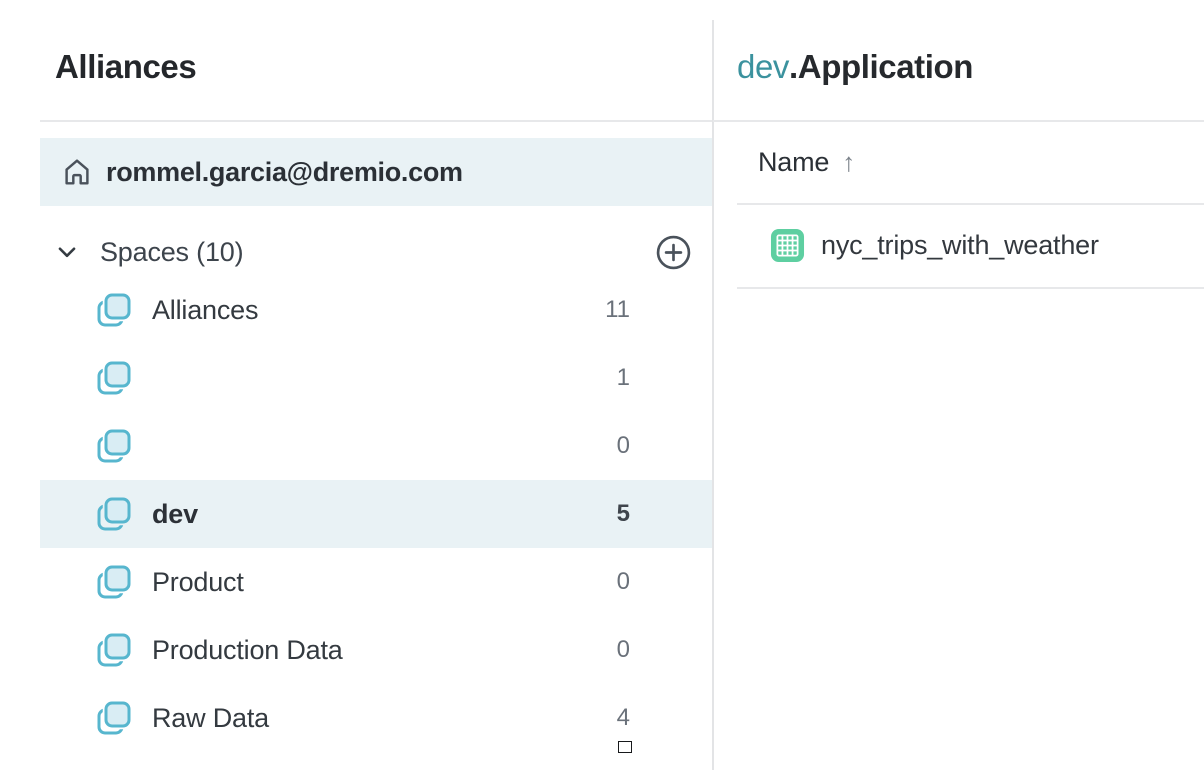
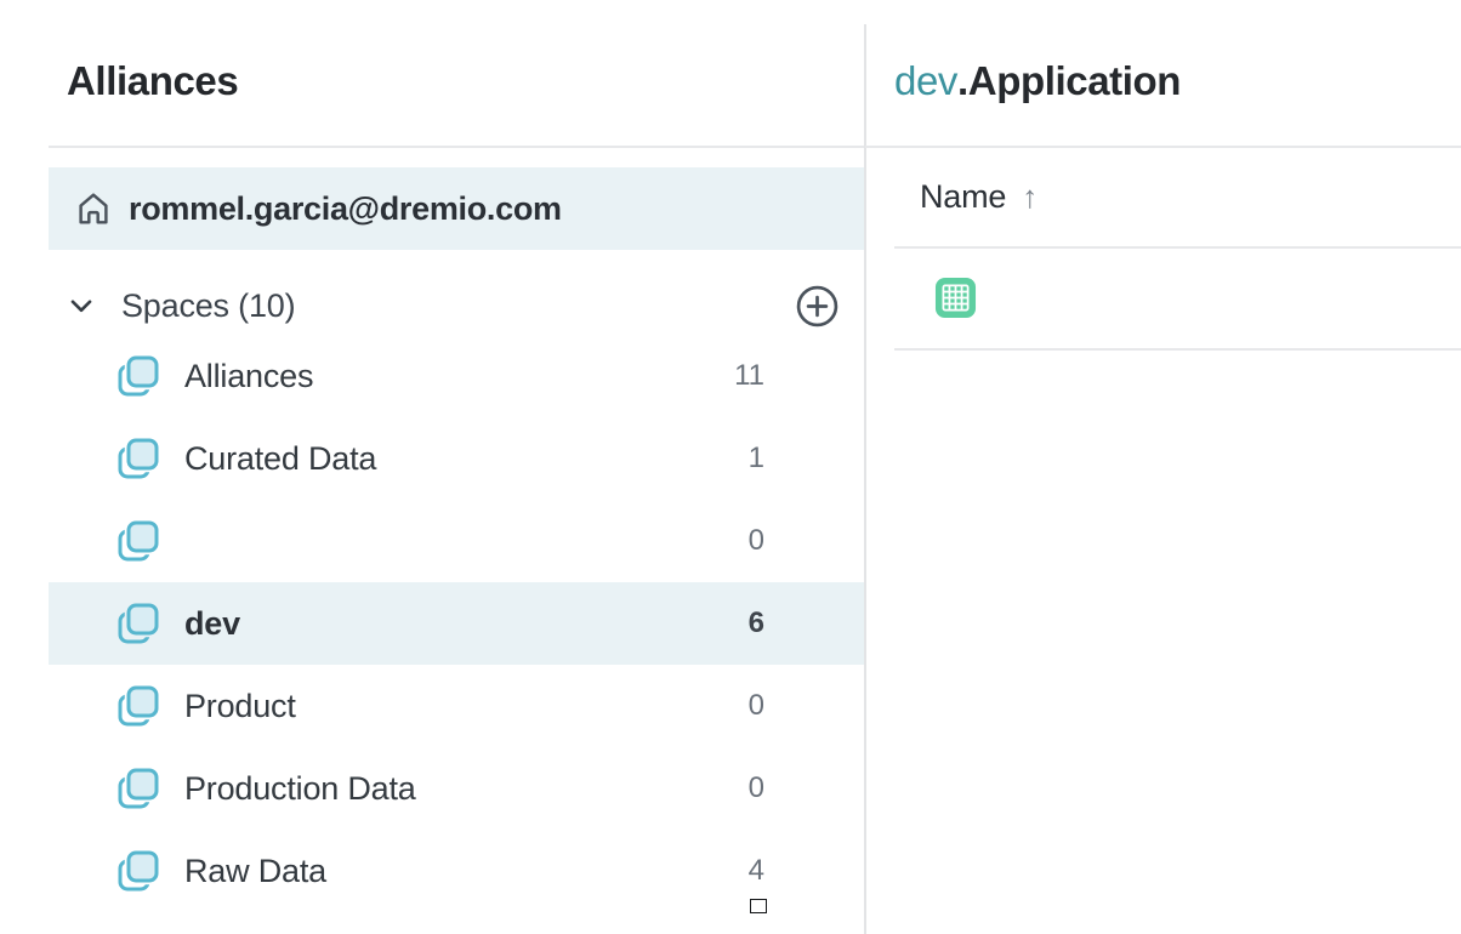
  Alliances
  rommel.garcia@dremio.com
  Spaces (10)
  Alliances
  11
+ Curated Data
  1
  0
  dev
- 5
+ 6
  Product
  0
  Production Data
  0
  Raw Data
  4
  dev.Application
  Name
  ↑
- nyc_trips_with_weather
